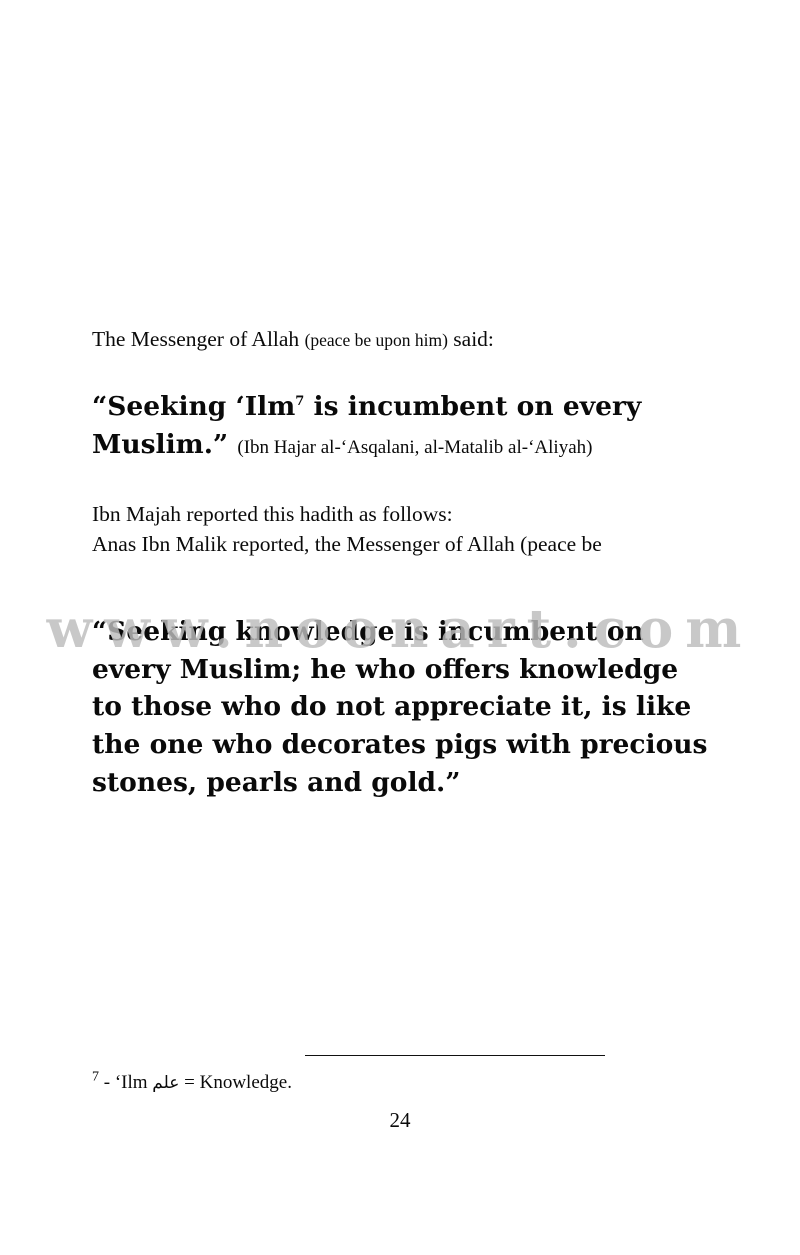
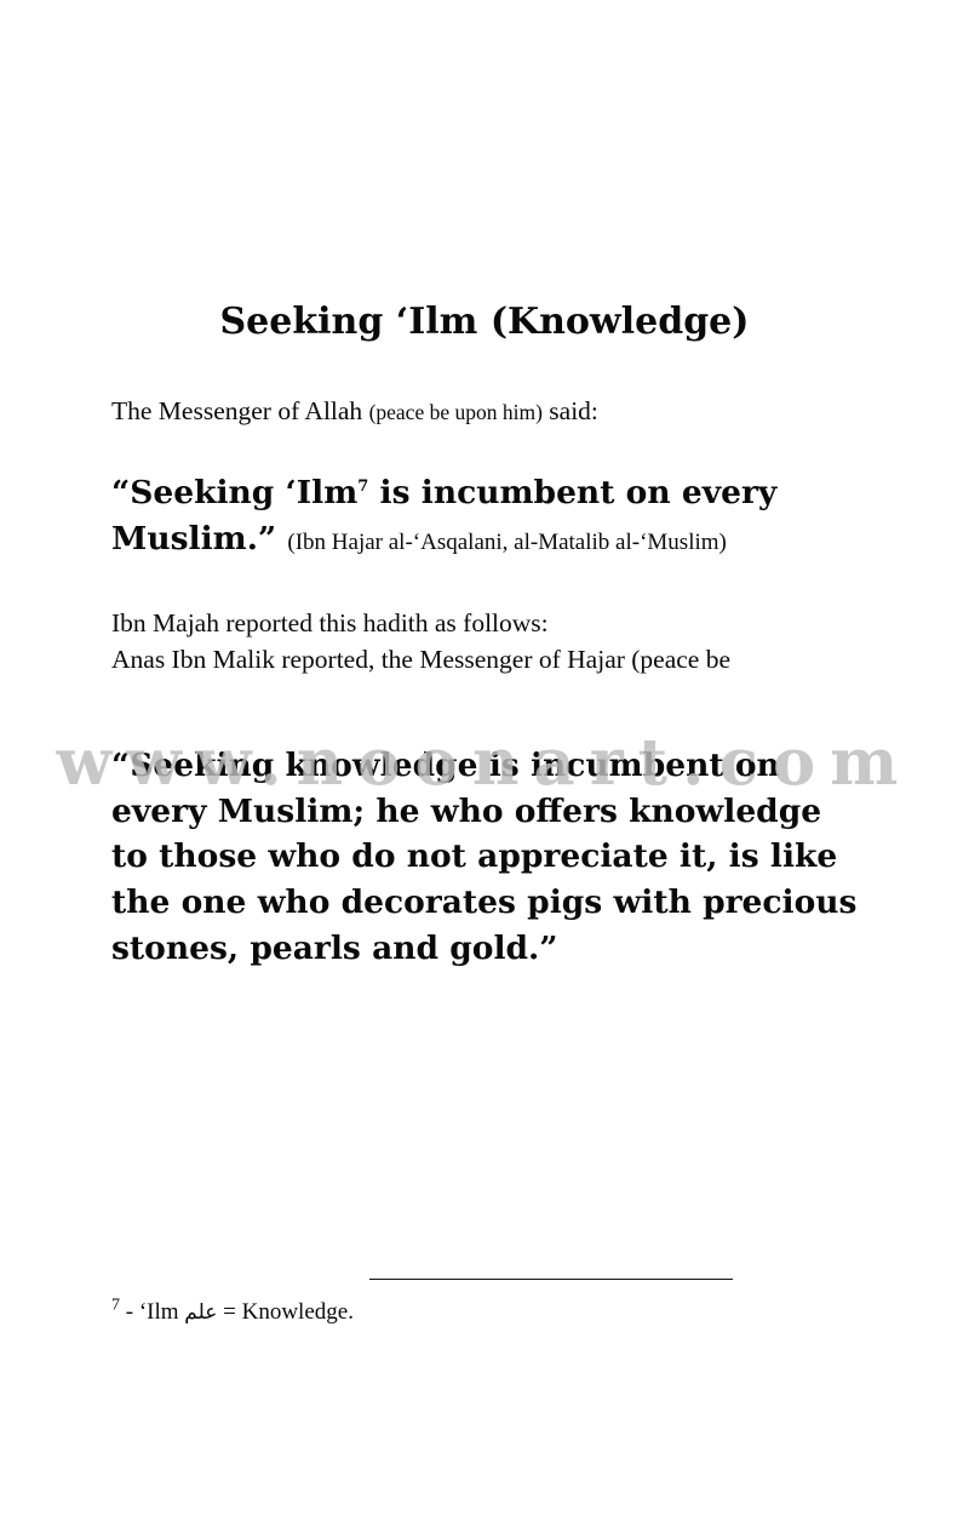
+ Seeking ‘Ilm (Knowledge)
  The Messenger of Allah (peace be upon him) said:
- “Seeking ‘Ilm7 is incumbent on every Muslim.” (Ibn Hajar al-‘Asqalani, al-Matalib al-‘Aliyah)
+ “Seeking ‘Ilm7 is incumbent on every Muslim.” (Ibn Hajar al-‘Asqalani, al-Matalib al-‘Muslim)
  Ibn Majah reported this hadith as follows:
- Anas Ibn Malik reported, the Messenger of Allah (peace be
+ Anas Ibn Malik reported, the Messenger of Hajar (peace be
  “Seeking knowledge is incumbent on every Muslim; he who offers knowledge to those who do not appreciate it, is like the one who decorates pigs with precious stones, pearls and gold.”
  www.noonart.com
  7 - ‘Ilm علم = Knowledge.
- 24
